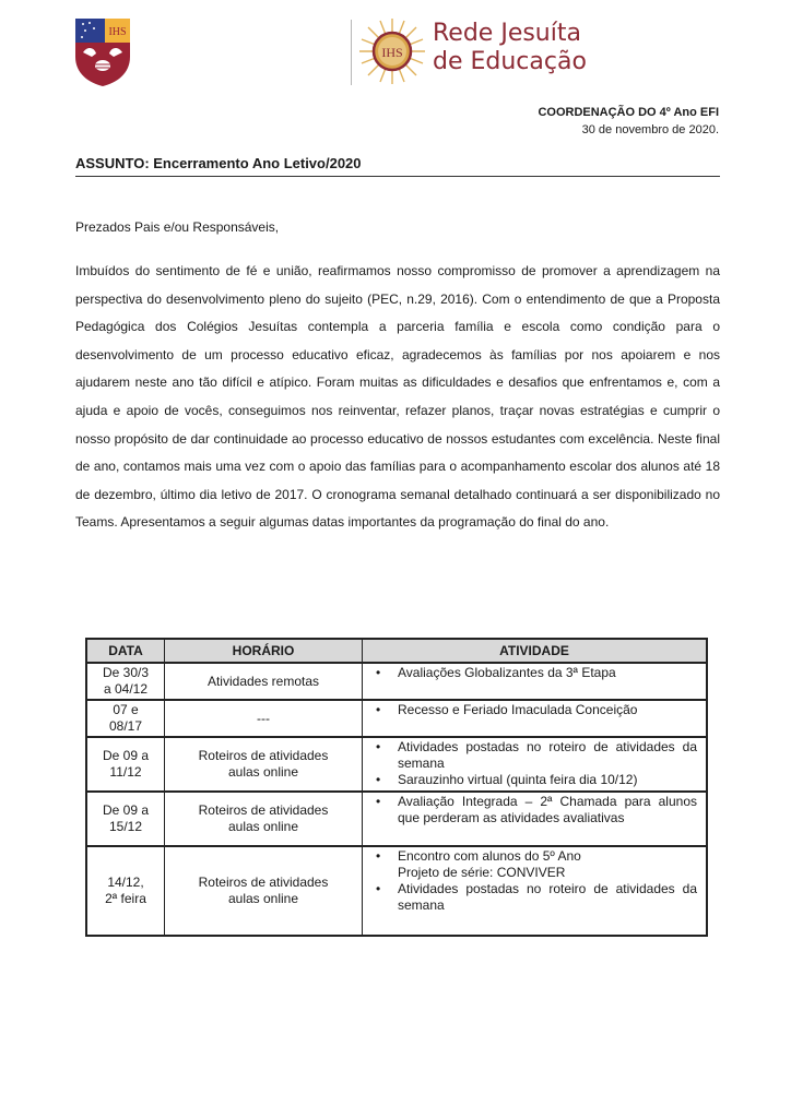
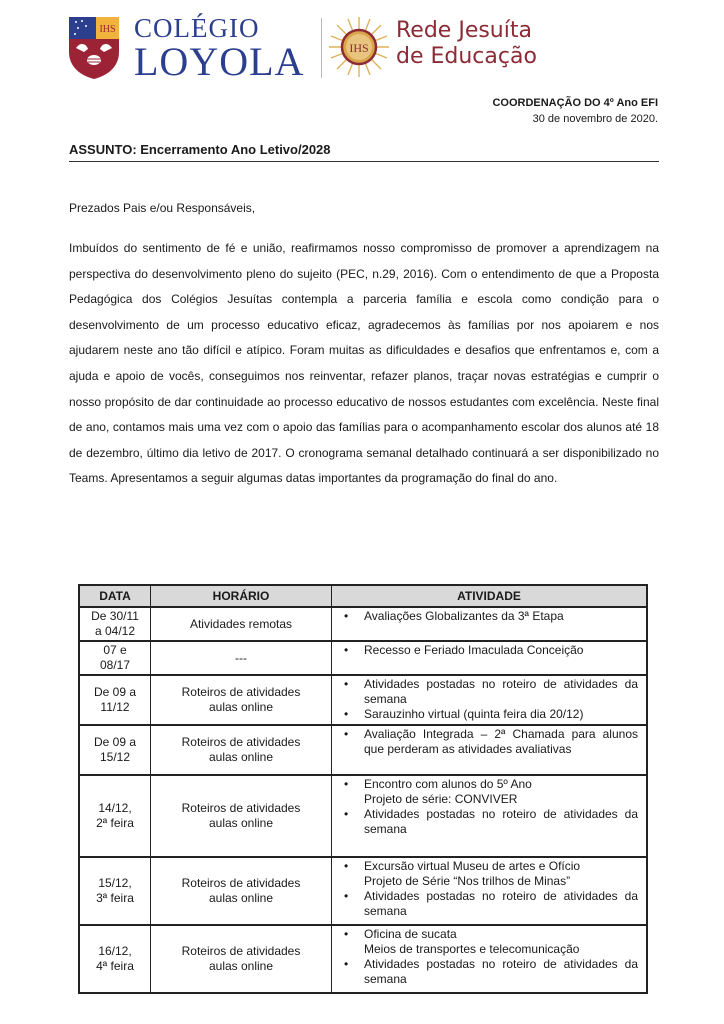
  IHS
+ COLÉGIO
+ LOYOLA
  IHS
  Rede Jesuíta
  de Educação
  COORDENAÇÃO DO 4º Ano EFI
  30 de novembro de 2020.
- ASSUNTO: Encerramento Ano Letivo/2020
+ ASSUNTO: Encerramento Ano Letivo/2028
  Prezados Pais e/ou Responsáveis,
  Imbuídos do sentimento de fé e união, reafirmamos nosso compromisso de promover a aprendizagem na perspectiva do desenvolvimento pleno do sujeito (PEC, n.29, 2016). Com o entendimento de que a Proposta Pedagógica dos Colégios Jesuítas contempla a parceria família e escola como condição para o desenvolvimento de um processo educativo eficaz, agradecemos às famílias por nos apoiarem e nos ajudarem neste ano tão difícil e atípico. Foram muitas as dificuldades e desafios que enfrentamos e, com a ajuda e apoio de vocês, conseguimos nos reinventar, refazer planos, traçar novas estratégias e cumprir o nosso propósito de dar continuidade ao processo educativo de nossos estudantes com excelência. Neste final de ano, contamos mais uma vez com o apoio das famílias para o acompanhamento escolar dos alunos até 18 de dezembro, último dia letivo de 2017. O cronograma semanal detalhado continuará a ser disponibilizado no Teams. Apresentamos a seguir algumas datas importantes da programação do final do ano.
  DATA	HORÁRIO	ATIVIDADE
- De 30/3a 04/12	Atividades remotas	• Avaliações Globalizantes da 3ª Etapa
+ De 30/11a 04/12	Atividades remotas	• Avaliações Globalizantes da 3ª Etapa
  07 e08/17	---	• Recesso e Feriado Imaculada Conceição
- De 09 a11/12	Roteiros de atividadesaulas online	• Atividades postadas no roteiro de atividades da semana• Sarauzinho virtual (quinta feira dia 10/12)
+ De 09 a11/12	Roteiros de atividadesaulas online	• Atividades postadas no roteiro de atividades da semana• Sarauzinho virtual (quinta feira dia 20/12)
  De 09 a15/12	Roteiros de atividadesaulas online	• Avaliação Integrada – 2ª Chamada para alunos que perderam as atividades avaliativas
  14/12,2ª feira	Roteiros de atividadesaulas online	• Encontro com alunos do 5º AnoProjeto de série: CONVIVER• Atividades postadas no roteiro de atividades da semana
+ 15/12,3ª feira	Roteiros de atividadesaulas online	• Excursão virtual Museu de artes e OfícioProjeto de Série “Nos trilhos de Minas”• Atividades postadas no roteiro de atividades da semana
+ 16/12,4ª feira	Roteiros de atividadesaulas online	• Oficina de sucataMeios de transportes e telecomunicação• Atividades postadas no roteiro de atividades da semana
